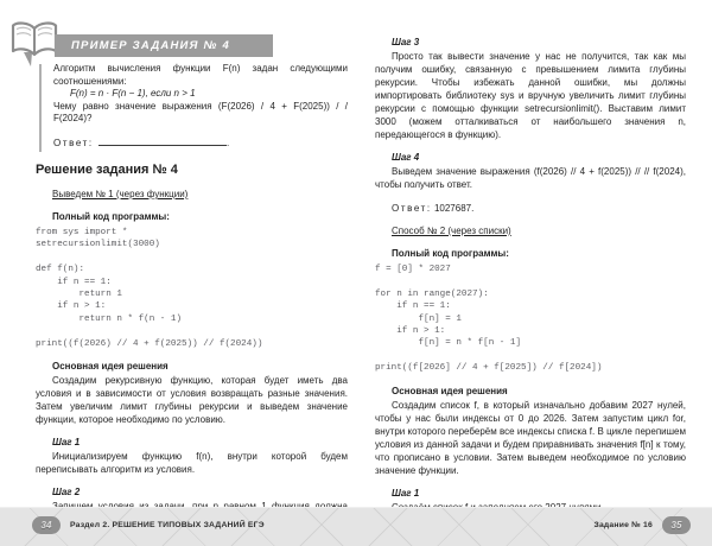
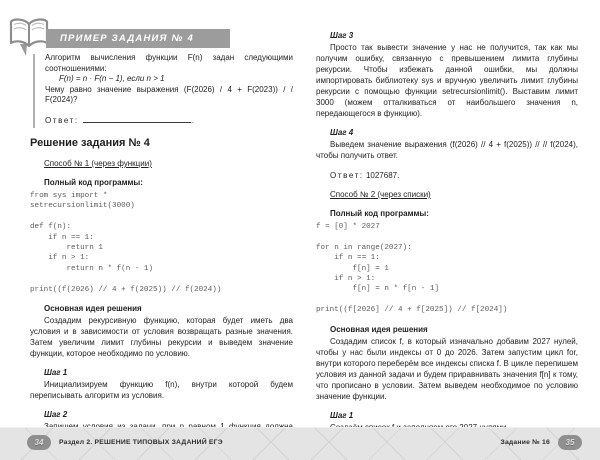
  ПРИМЕР ЗАДАНИЯ № 4
  Алгоритм вычисления функции F(n) задан следующими соотношениями:
  F(n) = n · F(n − 1), если n > 1
- Чему равно значение выражения (F(2026) / 4 + F(2025)) / / F(2024)?
+ Чему равно значение выражения (F(2026) / 4 + F(2023)) / / F(2024)?
  Ответ: .
  Решение задания № 4
- Выведем № 1 (через функции)
+ Способ № 1 (через функции)
  Полный код программы:
  from sys import *
  setrecursionlimit(3000)
  def f(n):
  if n == 1:
  return 1
  return n * f(n - 1)
  print((f(2026) // 4 + f(2025)) // f(2024))
  Основная идея решения
  Создадим рекурсивную функцию, которая будет иметь два условия и в зависимости от условия возвращать разные значения. Затем увеличим лимит глубины рекурсии и выведем значение функции, которое необходимо по условию.
  Шаг 1
  Инициализируем функцию f(n), внутри которой будем переписывать алгоритм из условия.
  Шаг 2
  Шаг 3
  Просто так вывести значение у нас не получится, так как мы получим ошибку, связанную с превышением лимита глубины рекурсии. Чтобы избежать данной ошибки, мы должны импортировать библиотеку sys и вручную увеличить лимит глубины рекурсии с помощью функции setrecursionlimit(). Выставим лимит 3000 (можем отталкиваться от наибольшего значения n, передающегося в функцию).
  Шаг 4
  Выведем значение выражения (f(2026) // 4 + f(2025)) // // f(2024), чтобы получить ответ.
  Ответ: 1027687.
  Способ № 2 (через списки)
  Полный код программы:
  f = [0] * 2027
  for n in range(2027):
  if n == 1:
  f[n] = 1
  if n > 1:
  f[n] = n * f[n - 1]
  print((f[2026] // 4 + f[2025]) // f[2024])
  Основная идея решения
  Создадим список f, в который изначально добавим 2027 нулей, чтобы у нас были индексы от 0 до 2026. Затем запустим цикл for, внутри которого переберём все индексы списка f. В цикле перепишем условия из данной задачи и будем приравнивать значения f[n] к тому, что прописано в условии. Затем выведем необходимое по условию значение функции.
  Шаг 1
  34
  35
